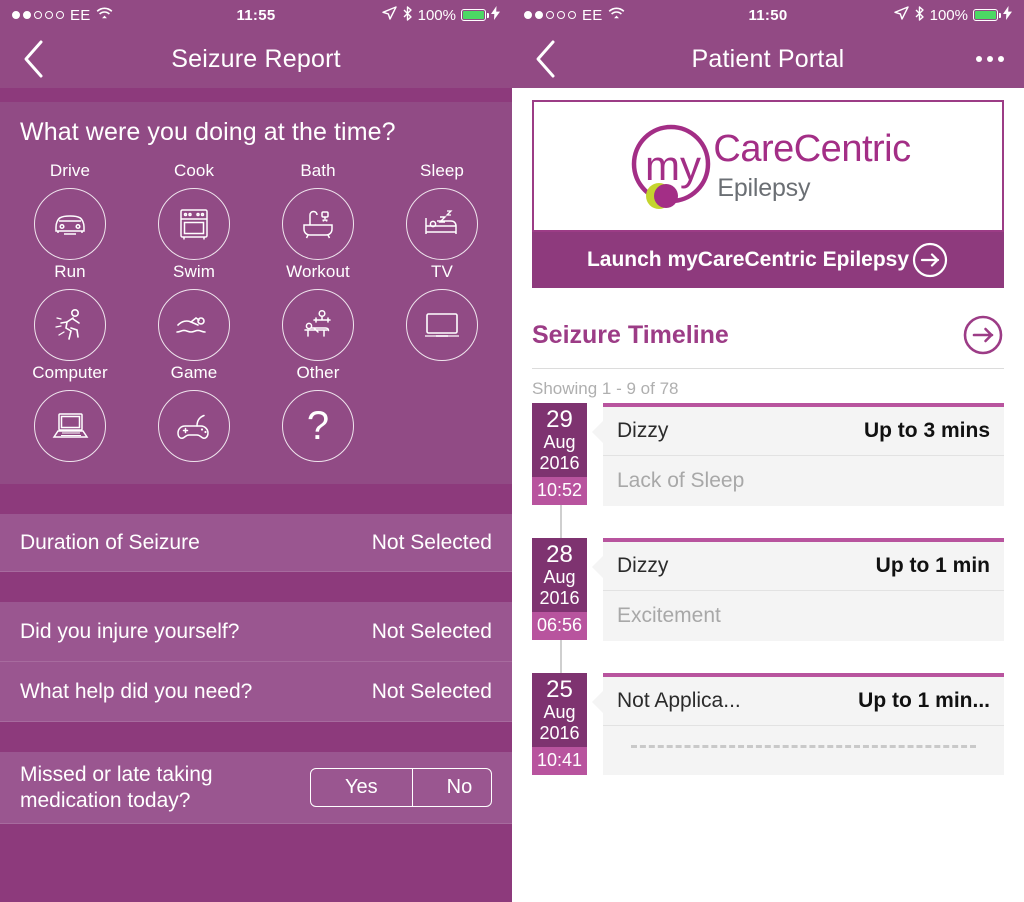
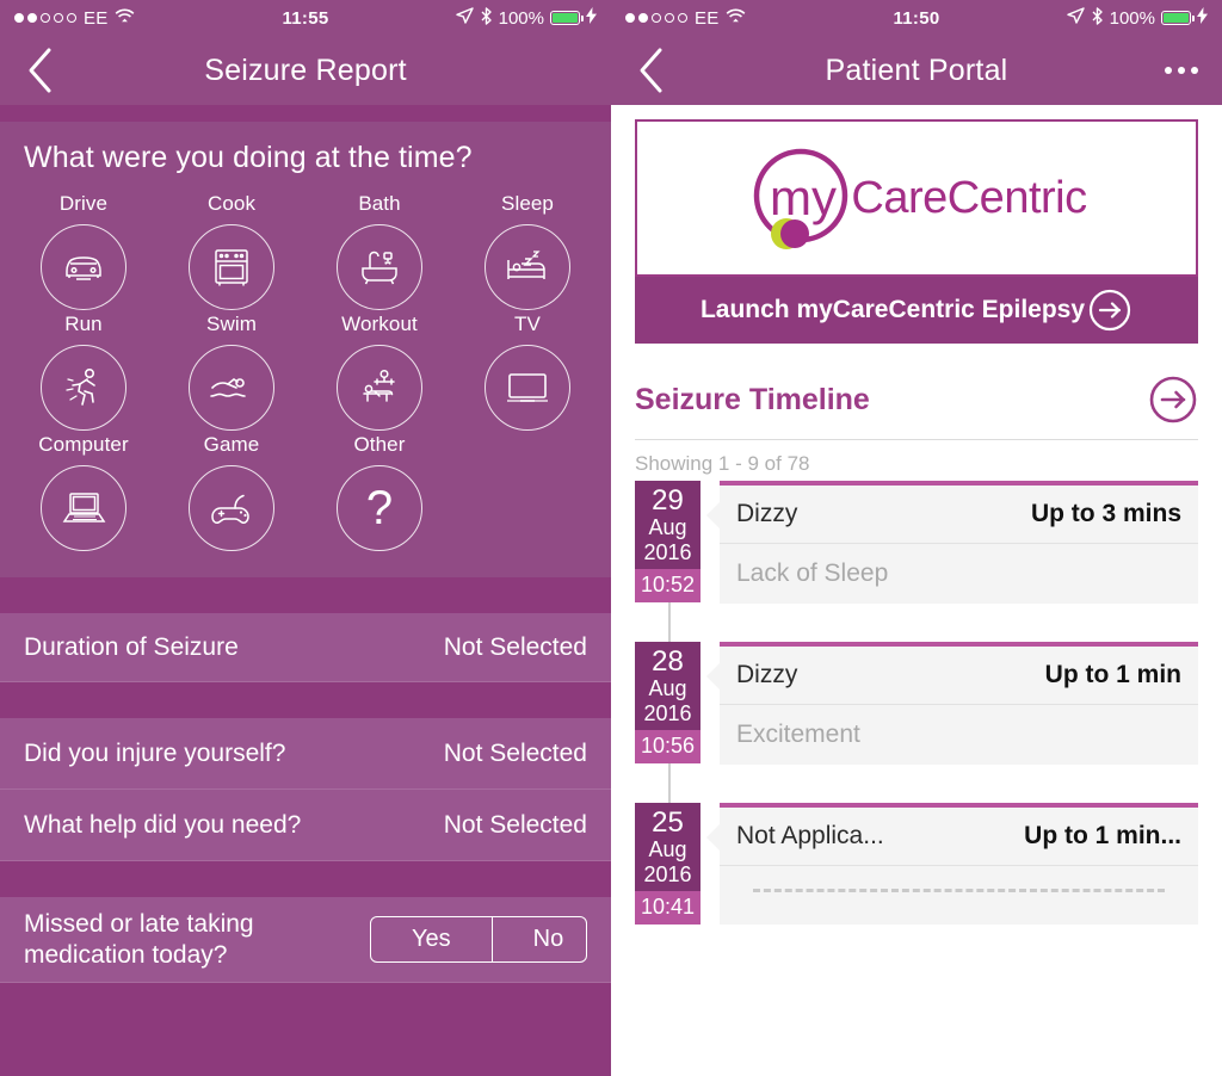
  EE
  11:55
  100%
  Seizure Report
  What were you doing at the time?
  Drive
  Cook
  Bath
  Sleep
  Run
  Swim
  Workout
  TV
  Computer
  Game
  Other
  ?
  Duration of Seizure
  Not Selected
  Did you injure yourself?
  Not Selected
  What help did you need?
  Not Selected
  Missed or late taking medication today?
  Yes
  No
  EE
  11:50
  100%
  Patient Portal
  my
  CareCentric
- Epilepsy
  Launch myCareCentric Epilepsy
  Seizure Timeline
  Showing 1 - 9 of 78
  29
  Aug
  2016
  10:52
  Dizzy
  Up to 3 mins
  Lack of Sleep
  28
  Aug
  2016
- 06:56
+ 10:56
  Dizzy
  Up to 1 min
  Excitement
  25
  Aug
  2016
  10:41
  Not Applica...
  Up to 1 min...
